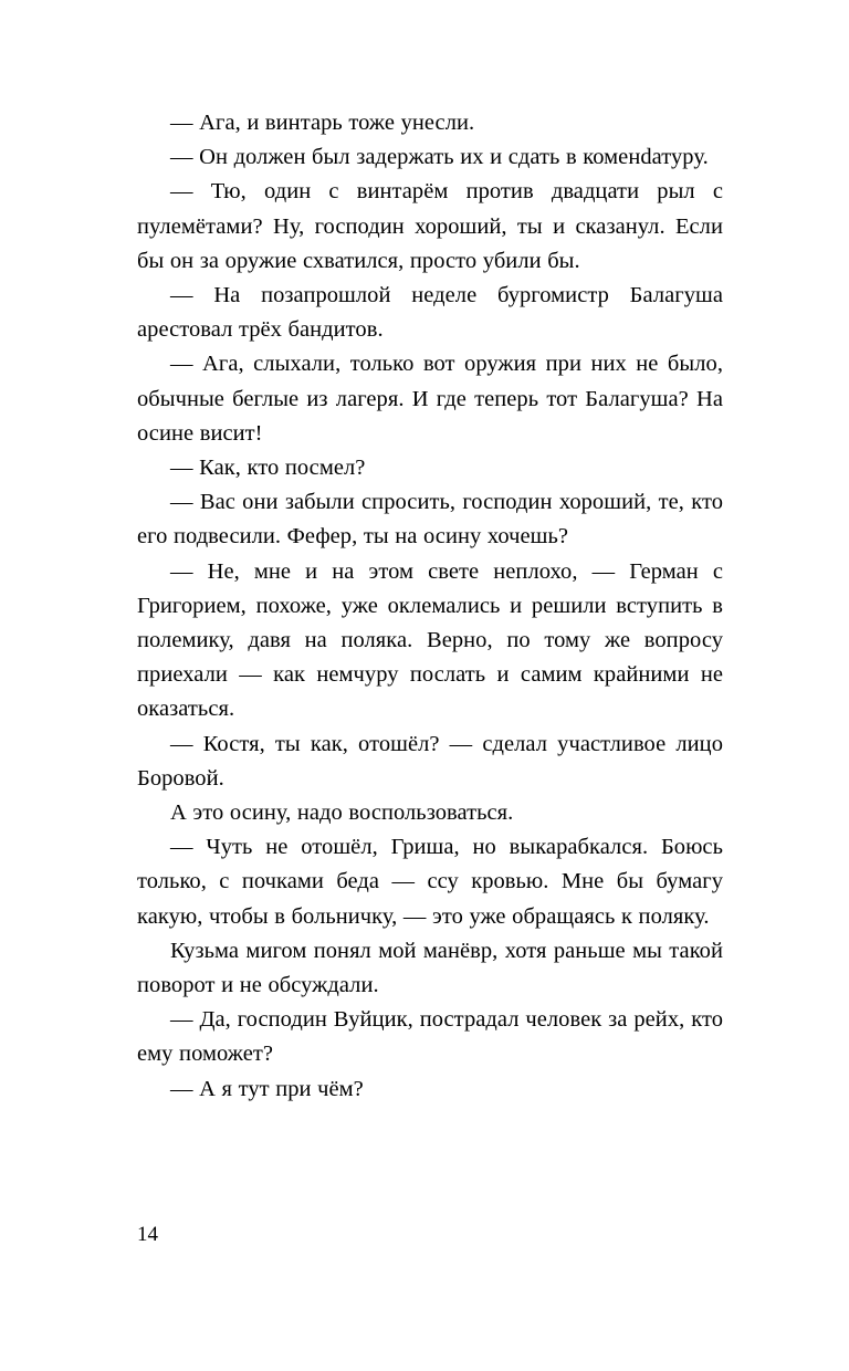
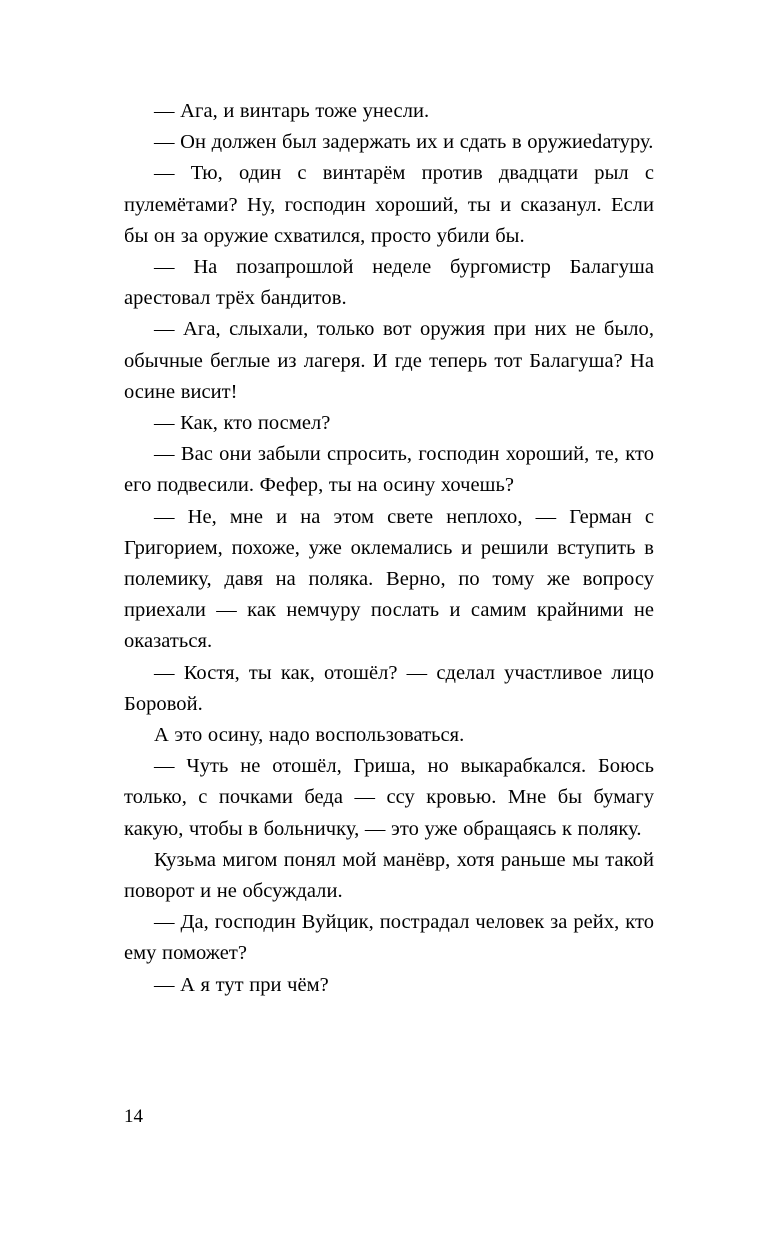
  — Ага, и винтарь тоже унесли.
- — Он должен был задержать их и сдать в комен­dатуру.
+ — Он должен был задержать их и сдать в оружие­dатуру.
  — Тю, один с винтарём против двадцати рыл с пулемётами? Ну, господин хороший, ты и сказанул. Если бы он за оружие схватился, просто убили бы.
  — На позапрошлой неделе бургомистр Балагуша арестовал трёх бандитов.
  — Ага, слыхали, только вот оружия при них не было, обычные беглые из лагеря. И где теперь тот Ба­лагуша? На осине висит!
  — Как, кто посмел?
  — Вас они забыли спросить, господин хороший, те, кто его подвесили. Фефер, ты на осину хочешь?
  — Не, мне и на этом свете неплохо, — Герман с Григорием, похоже, уже оклемались и решили всту­пить в полемику, давя на поляка. Верно, по тому же вопросу приехали — как немчуру послать и самим крайними не оказаться.
  — Костя, ты как, отошёл? — сделал участливое лицо Боровой.
  А это осину, надо воспользоваться.
  — Чуть не отошёл, Гриша, но выкарабкался. Боюсь только, с почками беда — ссу кровью. Мне бы бумагу какую, чтобы в больничку, — это уже обращаясь к по­ляку.
  Кузьма мигом понял мой манёвр, хотя раньше мы такой поворот и не обсуждали.
  — Да, господин Вуйцик, пострадал человек за рейх, кто ему поможет?
  — А я тут при чём?
  14
